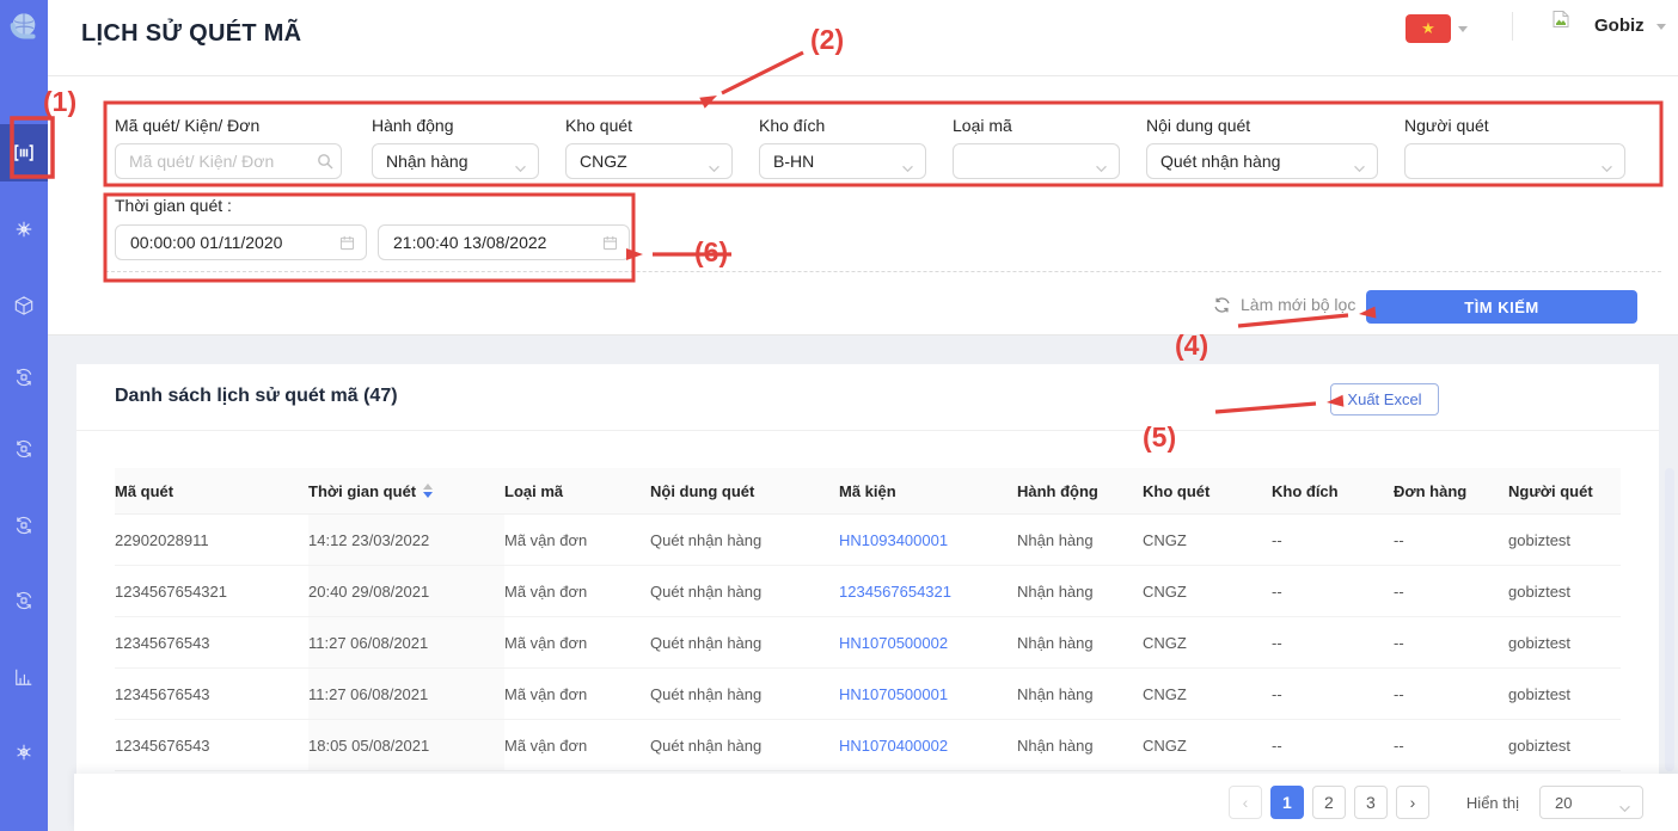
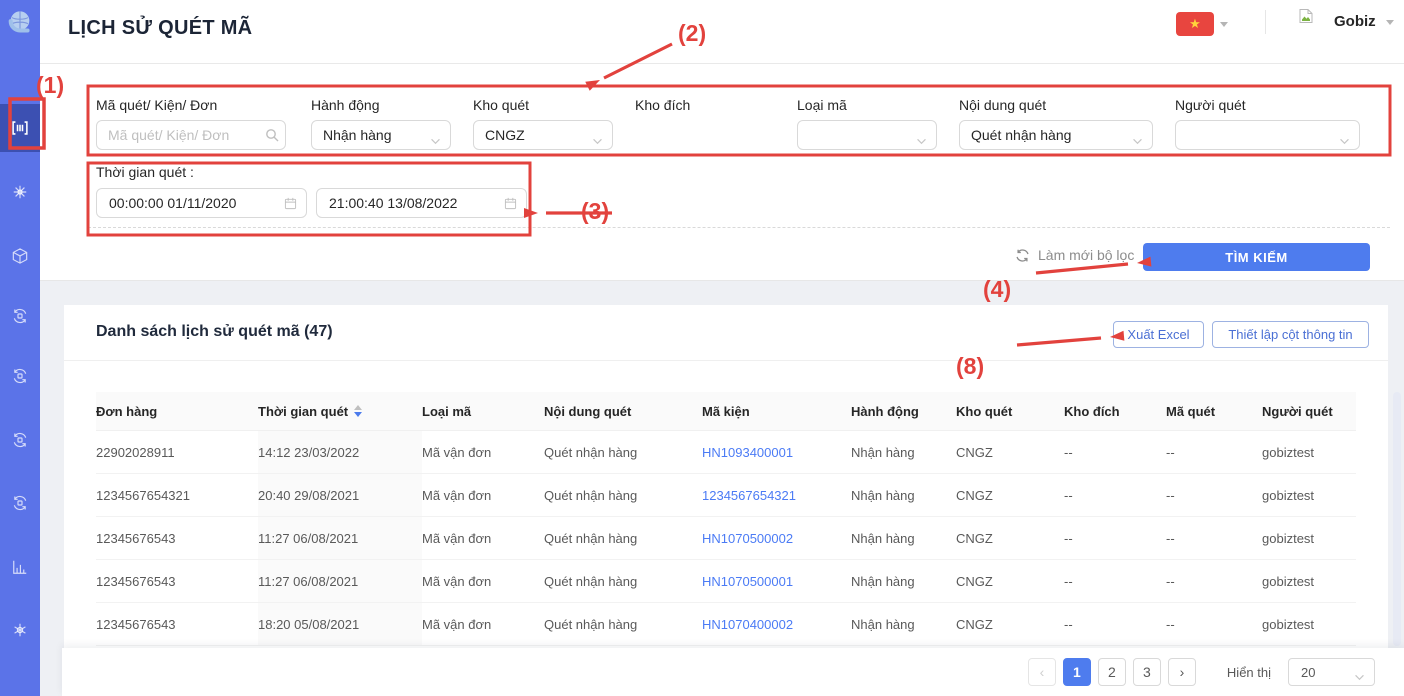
  LỊCH SỬ QUÉT MÃ
  ★
  Gobiz
  Mã quét/ Kiện/ Đơn
  Mã quét/ Kiện/ Đơn
  Hành động
  Nhận hàng
  Kho quét
  CNGZ
  Kho đích
- B-HN
  Loại mã
  Nội dung quét
  Quét nhận hàng
  Người quét
  Thời gian quét :
  00:00:00 01/11/2020
  21:00:40 13/08/2022
  Làm mới bộ lọc
  TÌM KIẾM
  Danh sách lịch sử quét mã (47)
  Xuất Excel
+ Thiết lập cột thông tin
- Mã quét
+ Đơn hàng
  Thời gian quét
  Loại mã
  Nội dung quét
  Mã kiện
  Hành động
  Kho quét
  Kho đích
- Đơn hàng
+ Mã quét
  Người quét
  22902028911
  14:12 23/03/2022
  Mã vận đơn
  Quét nhận hàng
  HN1093400001
  Nhận hàng
  CNGZ
  --
  --
  gobiztest
  1234567654321
  20:40 29/08/2021
  Mã vận đơn
  Quét nhận hàng
  1234567654321
  Nhận hàng
  CNGZ
  --
  --
  gobiztest
  12345676543
  11:27 06/08/2021
  Mã vận đơn
  Quét nhận hàng
  HN1070500002
  Nhận hàng
  CNGZ
  --
  --
  gobiztest
  12345676543
  11:27 06/08/2021
  Mã vận đơn
  Quét nhận hàng
  HN1070500001
  Nhận hàng
  CNGZ
  --
  --
  gobiztest
  12345676543
- 18:05 05/08/2021
+ 18:20 05/08/2021
  Mã vận đơn
  Quét nhận hàng
  HN1070400002
  Nhận hàng
  CNGZ
  --
  --
  gobiztest
  ‹
  1
  2
  3
  ›
  Hiển thị
  20
  (1)
  (2)
- (6)
+ (3)
  (4)
- (5)
+ (8)
